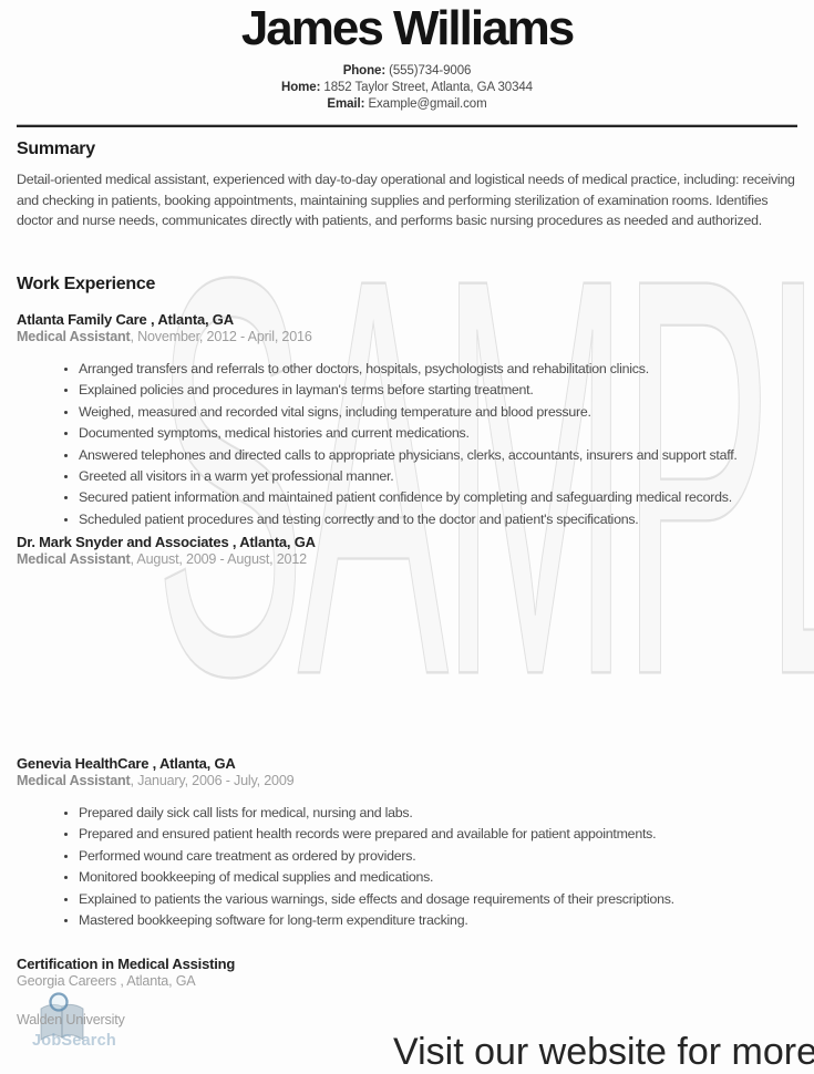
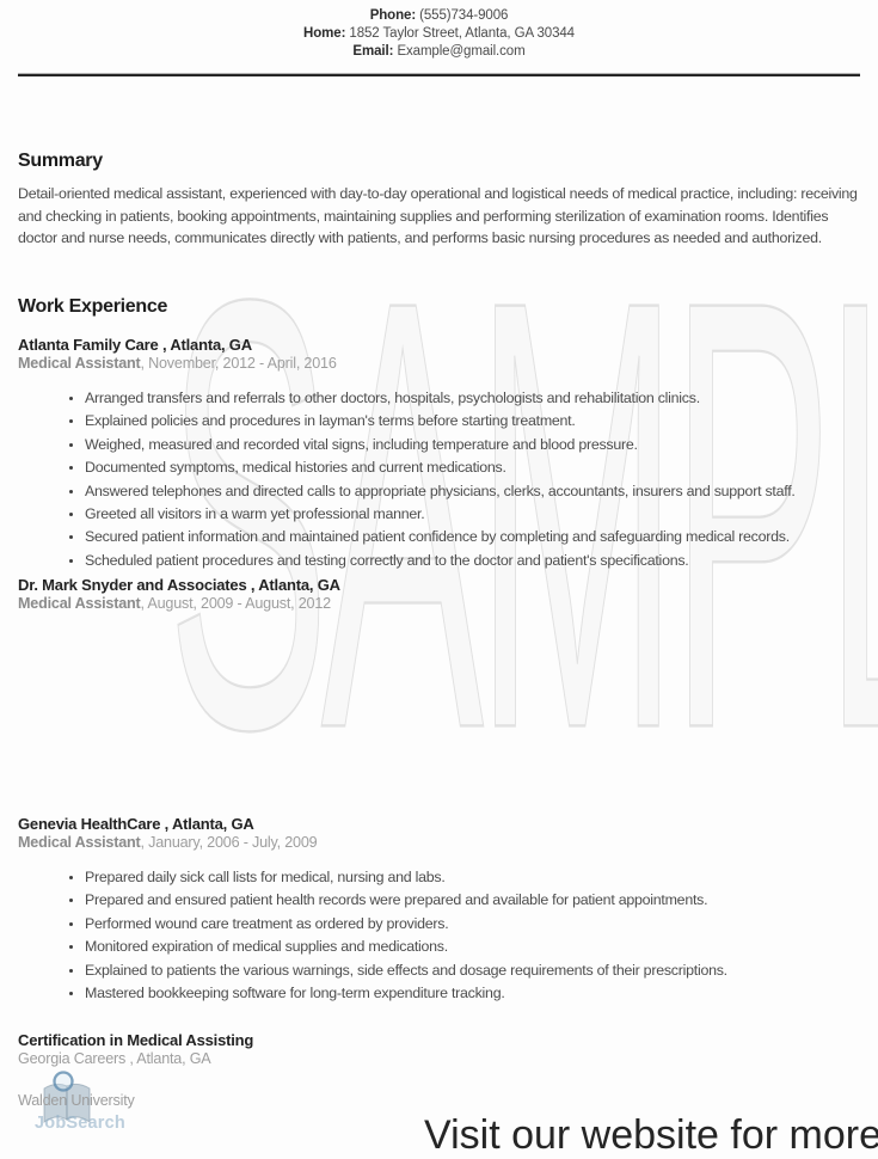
  JobSearch
- James Williams
  Phone: (555)734-9006
  Home: 1852 Taylor Street, Atlanta, GA 30344
  Email: Example@gmail.com
  Summary
  Detail-oriented medical assistant, experienced with day-to-day operational and logistical needs of medical practice, including: receiving and checking in patients, booking appointments, maintaining supplies and performing sterilization of examination rooms. Identifies doctor and nurse needs, communicates directly with patients, and performs basic nursing procedures as needed and authorized.
  Work Experience
  Atlanta Family Care , Atlanta, GA
  Medical Assistant, November, 2012 - April, 2016
  Arranged transfers and referrals to other doctors, hospitals, psychologists and rehabilitation clinics.
  Explained policies and procedures in layman's terms before starting treatment.
  Weighed, measured and recorded vital signs, including temperature and blood pressure.
  Documented symptoms, medical histories and current medications.
  Answered telephones and directed calls to appropriate physicians, clerks, accountants, insurers and support staff.
  Greeted all visitors in a warm yet professional manner.
  Secured patient information and maintained patient confidence by completing and safeguarding medical records.
  Scheduled patient procedures and testing correctly and to the doctor and patient's specifications.
  Dr. Mark Snyder and Associates , Atlanta, GA
  Medical Assistant, August, 2009 - August, 2012
  Genevia HealthCare , Atlanta, GA
  Medical Assistant, January, 2006 - July, 2009
  Prepared daily sick call lists for medical, nursing and labs.
  Prepared and ensured patient health records were prepared and available for patient appointments.
  Performed wound care treatment as ordered by providers.
- Monitored bookkeeping of medical supplies and medications.
+ Monitored expiration of medical supplies and medications.
  Explained to patients the various warnings, side effects and dosage requirements of their prescriptions.
  Mastered bookkeeping software for long-term expenditure tracking.
  Certification in Medical Assisting
  Georgia Careers , Atlanta, GA
  Walden University
  Visit our website for more
